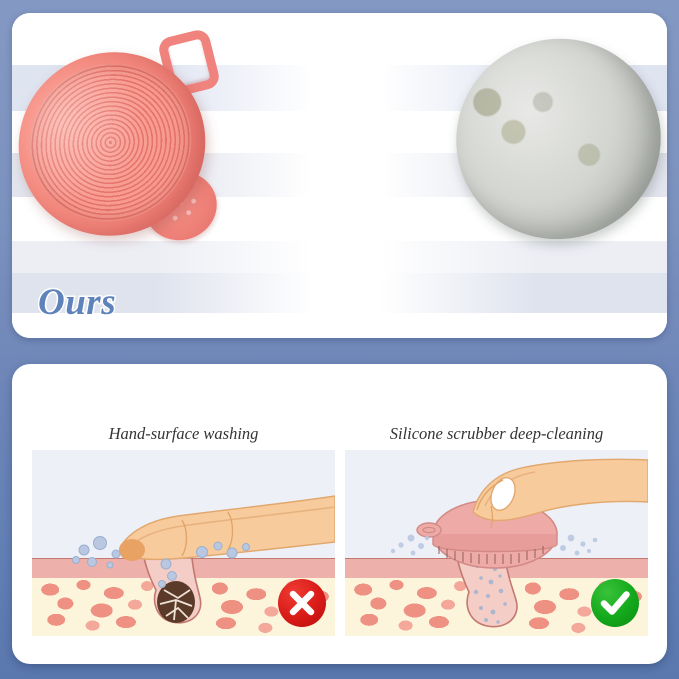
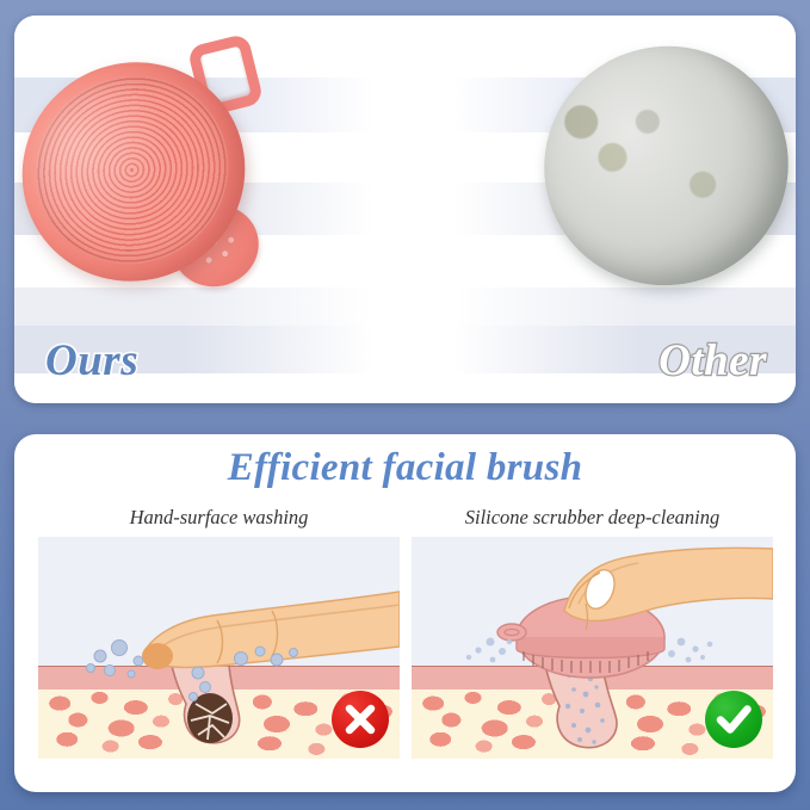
  Ours
+ Other
+ Efficient facial brush
  Hand-surface washing
  Silicone scrubber deep-cleaning
